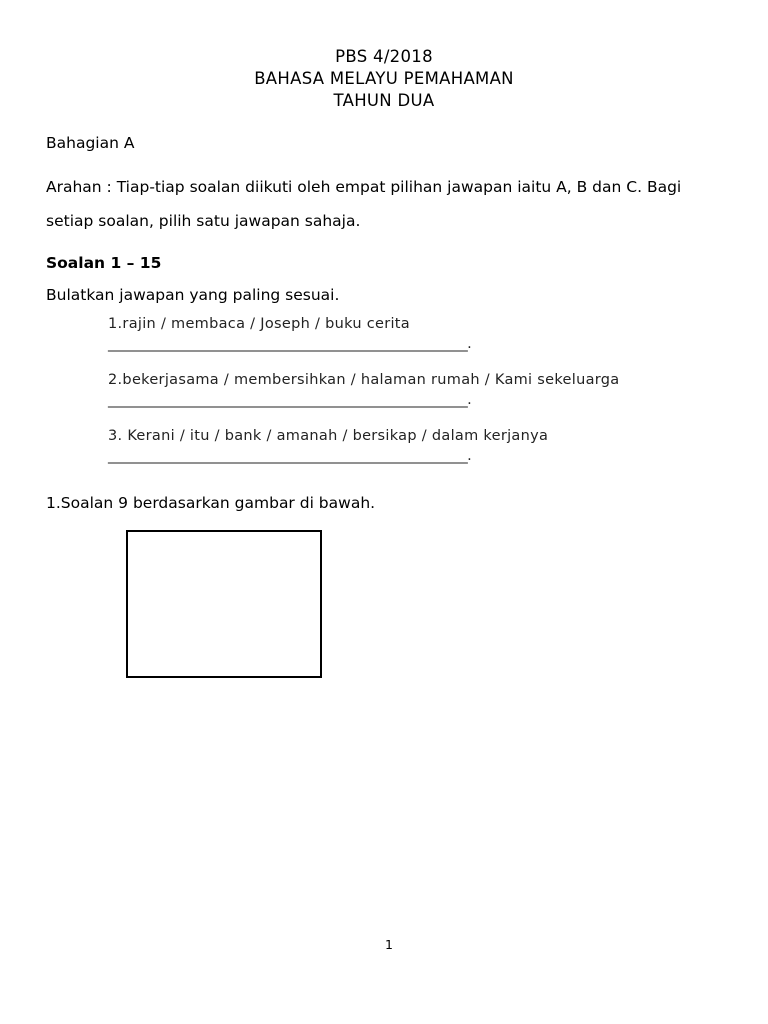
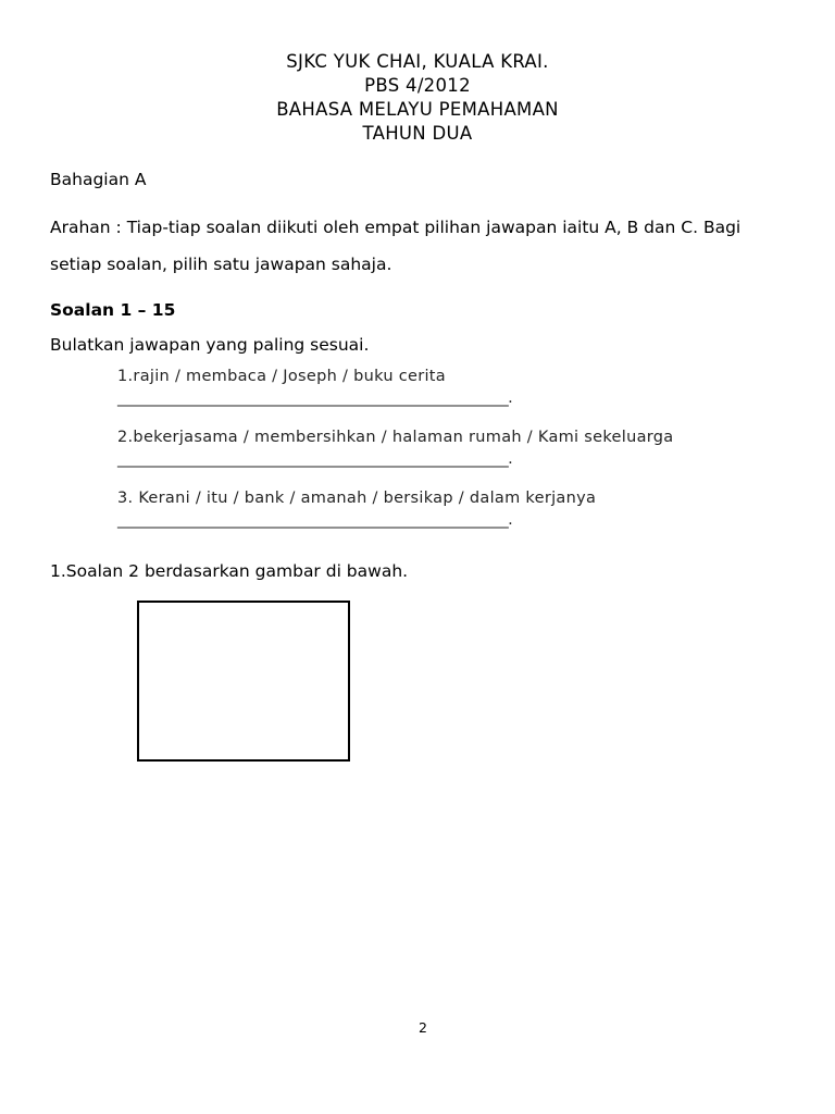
+ SJKC YUK CHAI, KUALA KRAI.
- PBS 4/2018
+ PBS 4/2012
  BAHASA MELAYU PEMAHAMAN
  TAHUN DUA
  Bahagian A
  Arahan : Tiap-tiap soalan diikuti oleh empat pilihan jawapan iaitu A, B dan C. Bagi setiap soalan, pilih satu jawapan sahaja.
  Soalan 1 – 15
  Bulatkan jawapan yang paling sesuai.
  1.rajin / membaca / Joseph / buku cerita
  ______________________________________________________.
  2.bekerjasama / membersihkan / halaman rumah / Kami sekeluarga
  ______________________________________________________.
  3. Kerani / itu / bank / amanah / bersikap / dalam kerjanya
  ______________________________________________________.
- 1.Soalan 9 berdasarkan gambar di bawah.
+ 1.Soalan 2 berdasarkan gambar di bawah.
- 1
+ 2
